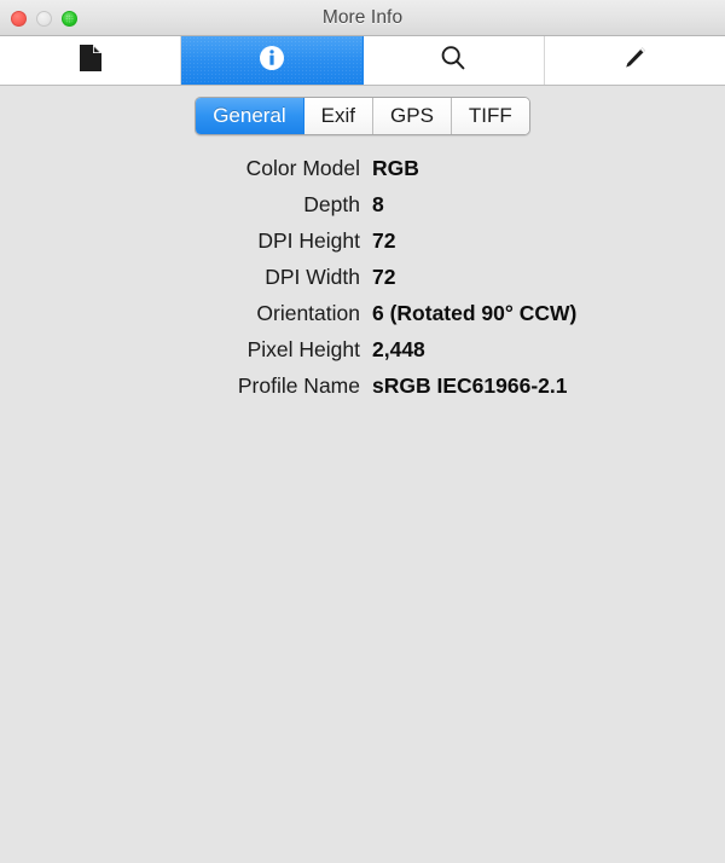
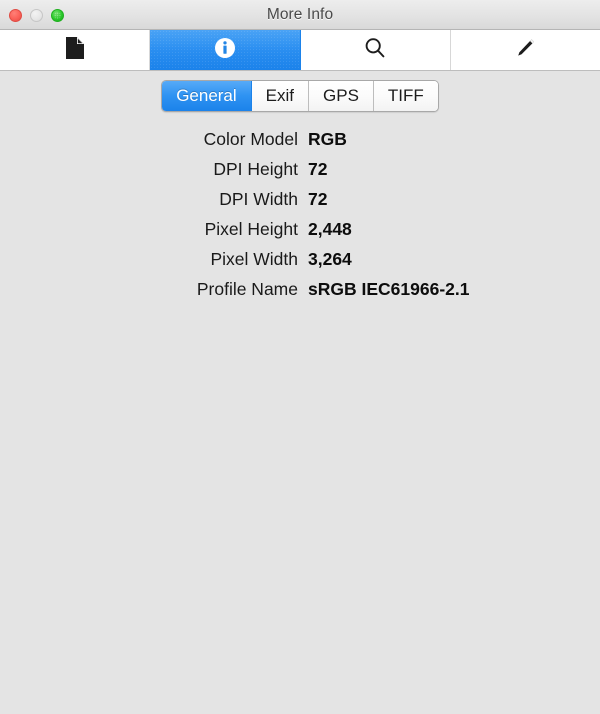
  More Info
  General
  Exif
  GPS
  TIFF
  Color Model	RGB
- Depth	8
  DPI Height	72
  DPI Width	72
- Orientation	6 (Rotated 90° CCW)
  Pixel Height	2,448
+ Pixel Width	3,264
  Profile Name	sRGB IEC61966-2.1
